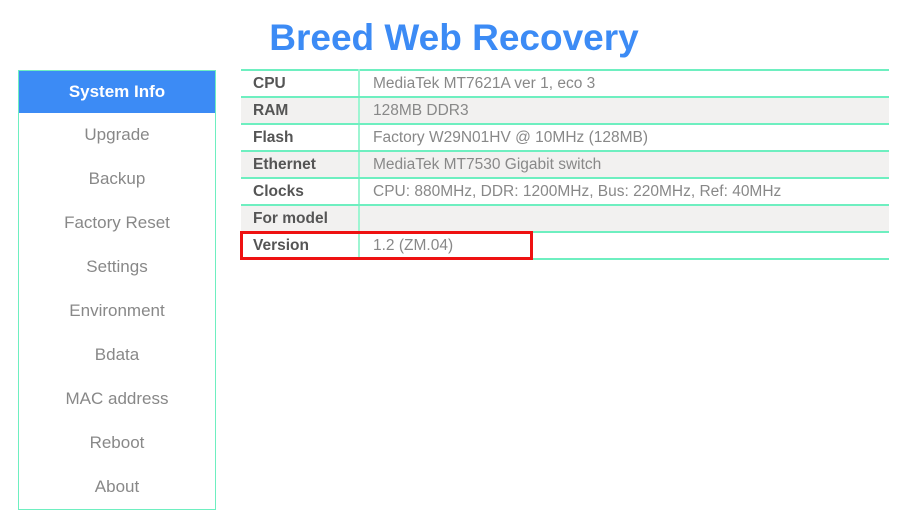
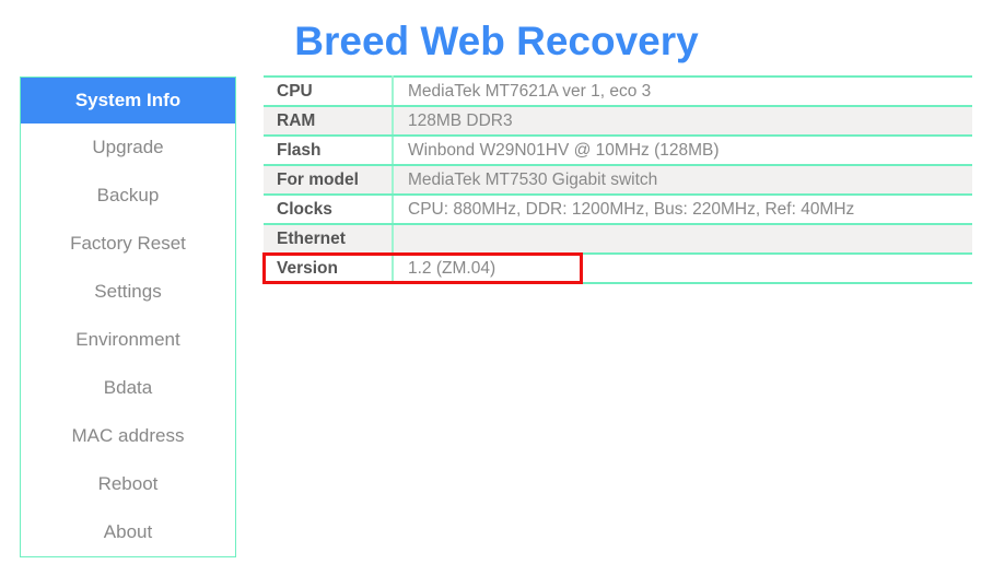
  Breed Web Recovery
  System Info
  Upgrade
  Backup
  Factory Reset
  Settings
  Environment
  Bdata
  MAC address
  Reboot
  About
  CPU	MediaTek MT7621A ver 1, eco 3
  RAM	128MB DDR3
- Flash	Factory W29N01HV @ 10MHz (128MB)
+ Flash	Winbond W29N01HV @ 10MHz (128MB)
- Ethernet	MediaTek MT7530 Gigabit switch
+ For model	MediaTek MT7530 Gigabit switch
  Clocks	CPU: 880MHz, DDR: 1200MHz, Bus: 220MHz, Ref: 40MHz
- For model
+ Ethernet
  Version	1.2 (ZM.04)
